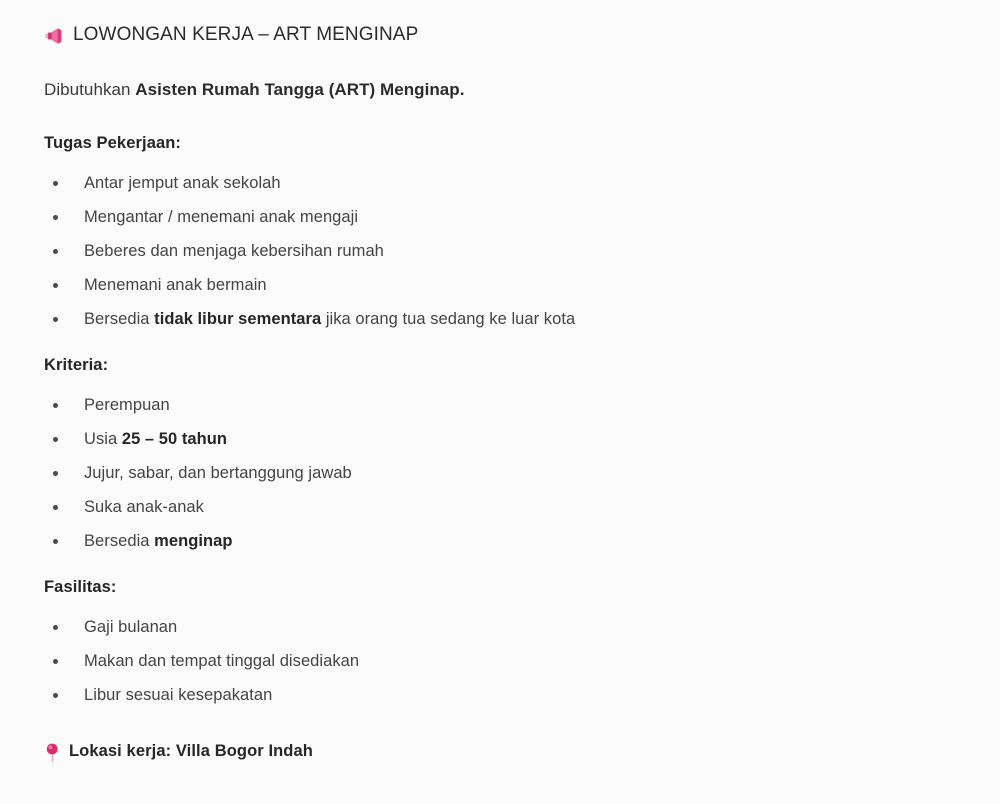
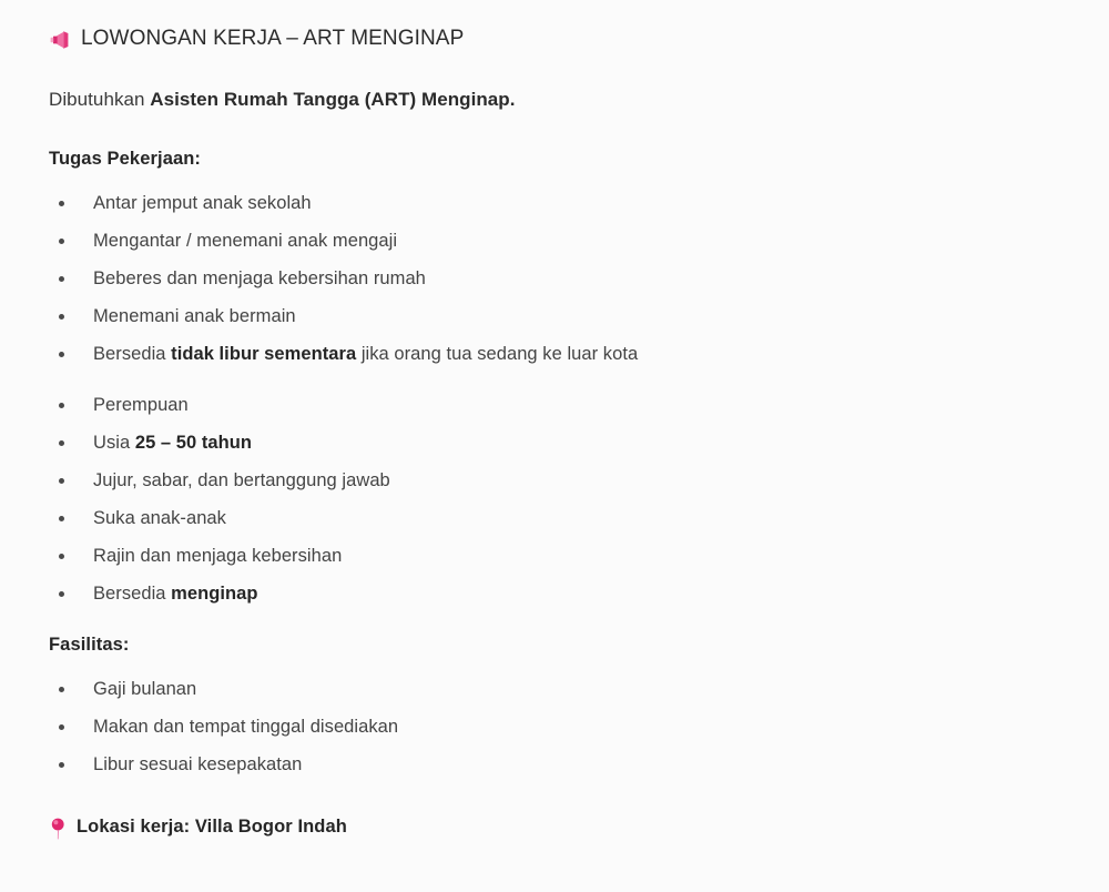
  LOWONGAN KERJA – ART MENGINAP
  Dibutuhkan Asisten Rumah Tangga (ART) Menginap.
  Tugas Pekerjaan:
  Antar jemput anak sekolah
  Mengantar / menemani anak mengaji
  Beberes dan menjaga kebersihan rumah
  Menemani anak bermain
  Bersedia tidak libur sementara jika orang tua sedang ke luar kota
- Kriteria:
  Perempuan
  Usia 25 – 50 tahun
  Jujur, sabar, dan bertanggung jawab
  Suka anak-anak
+ Rajin dan menjaga kebersihan
  Bersedia menginap
  Fasilitas:
  Gaji bulanan
  Makan dan tempat tinggal disediakan
  Libur sesuai kesepakatan
  Lokasi kerja: Villa Bogor Indah
